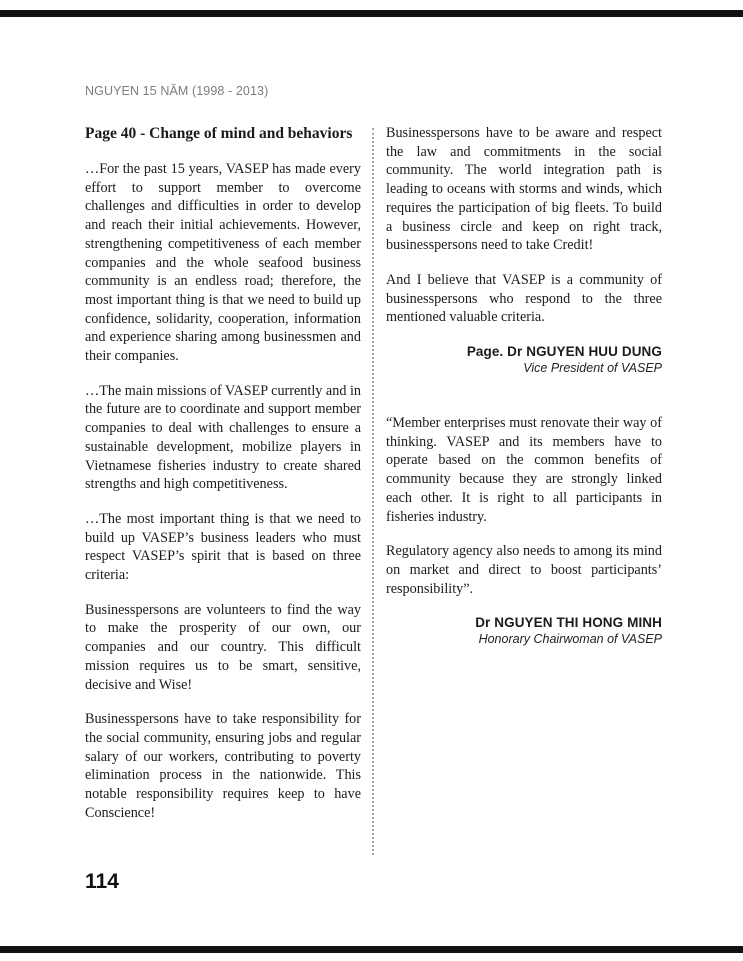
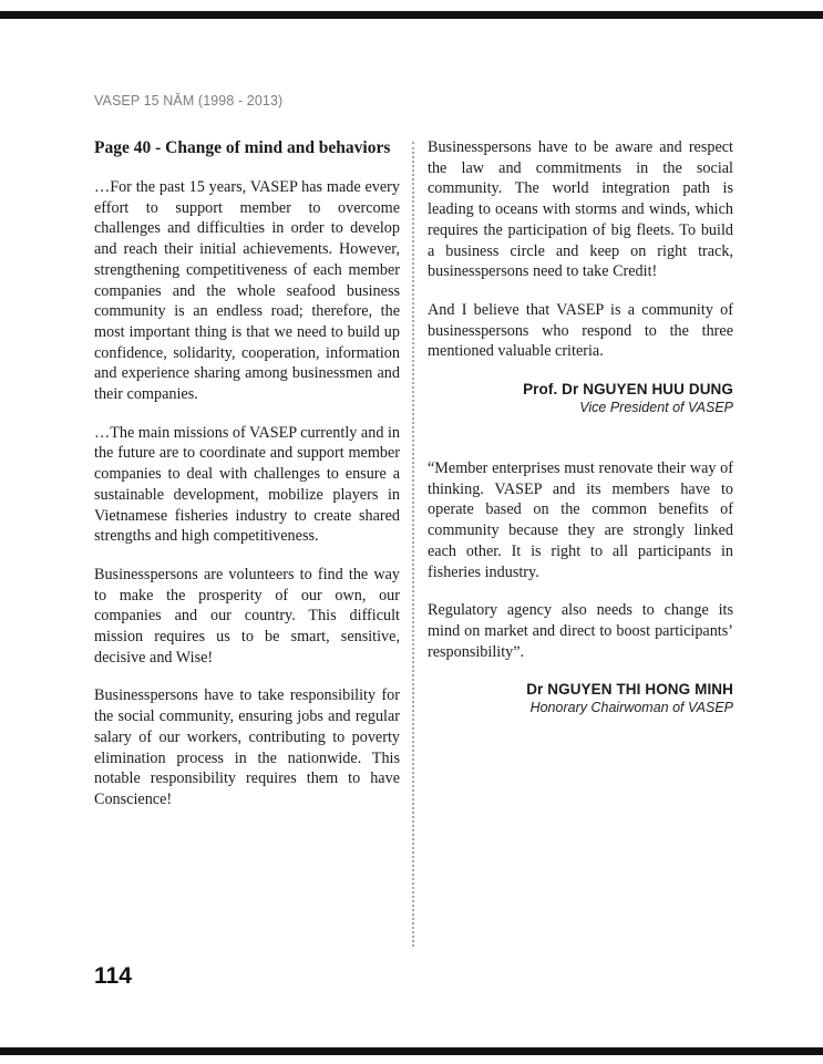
- NGUYEN 15 NĂM (1998 - 2013)
+ VASEP 15 NĂM (1998 - 2013)
  Page 40 - Change of mind and behaviors
  …For the past 15 years, VASEP has made every effort to support member to overcome challenges and difficulties in order to develop and reach their initial achievements. However, strengthening competitiveness of each member companies and the whole seafood business community is an endless road; therefore, the most important thing is that we need to build up confidence, solidarity, cooperation, information and experience sharing among businessmen and their companies.
  …The main missions of VASEP currently and in the future are to coordinate and support member companies to deal with challenges to ensure a sustainable development, mobilize players in Vietnamese fisheries industry to create shared strengths and high competitiveness.
- …The most important thing is that we need to build up VASEP’s business leaders who must respect VASEP’s spirit that is based on three criteria:
  Businesspersons are volunteers to find the way to make the prosperity of our own, our companies and our country. This difficult mission requires us to be smart, sensitive, decisive and Wise!
- Businesspersons have to take responsibility for the social community, ensuring jobs and regular salary of our workers, contributing to poverty elimination process in the nationwide. This notable responsibility requires keep to have Conscience!
+ Businesspersons have to take responsibility for the social community, ensuring jobs and regular salary of our workers, contributing to poverty elimination process in the nationwide. This notable responsibility requires them to have Conscience!
  Businesspersons have to be aware and respect the law and commitments in the social community. The world integration path is leading to oceans with storms and winds, which requires the participation of big fleets. To build a business circle and keep on right track, businesspersons need to take Credit!
  And I believe that VASEP is a community of businesspersons who respond to the three mentioned valuable criteria.
- Page. Dr NGUYEN HUU DUNG
+ Prof. Dr NGUYEN HUU DUNG
  Vice President of VASEP
  “Member enterprises must renovate their way of thinking. VASEP and its members have to operate based on the common benefits of community because they are strongly linked each other. It is right to all participants in fisheries industry.
- Regulatory agency also needs to among its mind on market and direct to boost participants’ responsibility”.
+ Regulatory agency also needs to change its mind on market and direct to boost participants’ responsibility”.
  Dr NGUYEN THI HONG MINH
  Honorary Chairwoman of VASEP
  114
